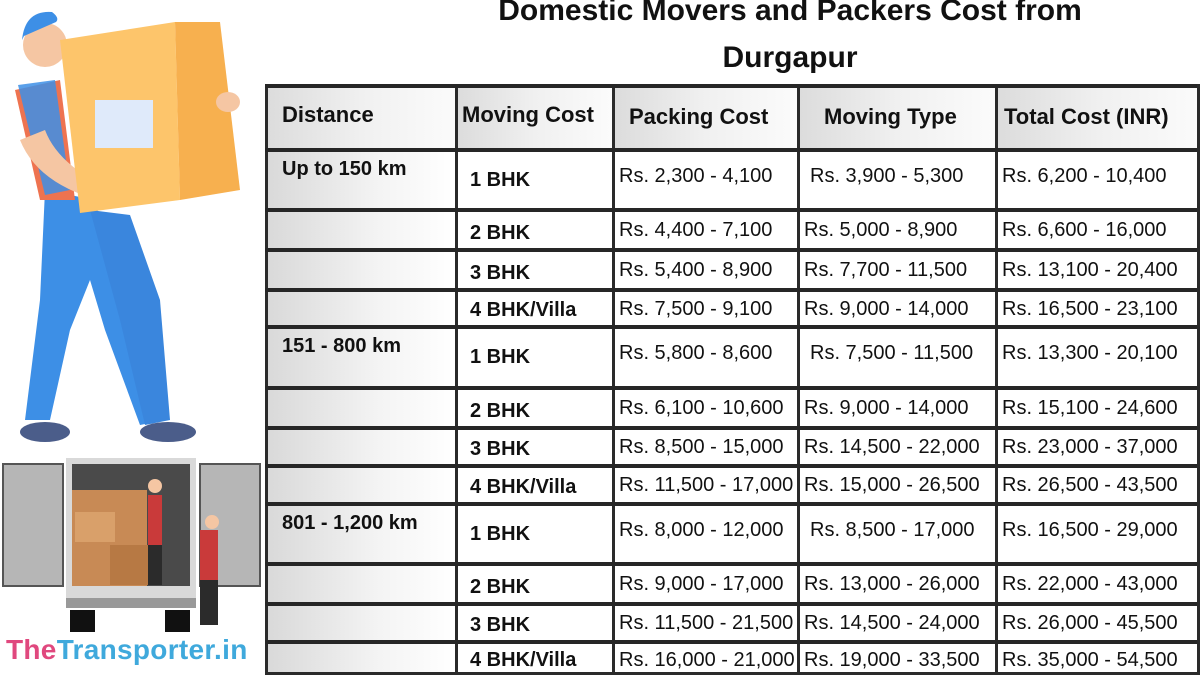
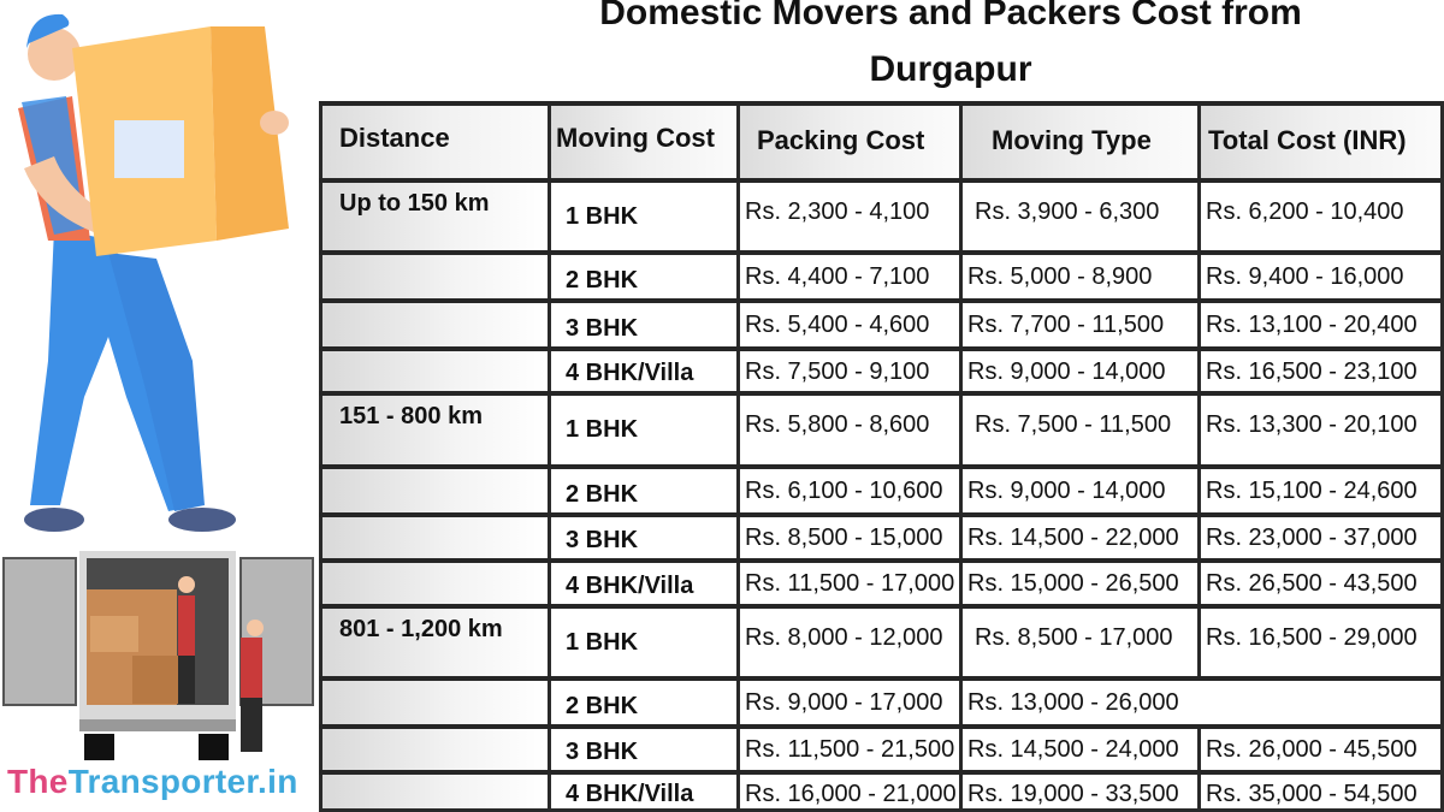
  Domestic Movers and Packers Cost from
  Durgapur
  TheTransporter.in
  Distance
  Moving Cost
  Packing Cost
  Moving Type
  Total Cost (INR)
  Up to 150 km
  1 BHK
  Rs. 2,300 - 4,100
- Rs. 3,900 - 5,300
+ Rs. 3,900 - 6,300
  Rs. 6,200 - 10,400
  2 BHK
  Rs. 4,400 - 7,100
  Rs. 5,000 - 8,900
- Rs. 6,600 - 16,000
+ Rs. 9,400 - 16,000
  3 BHK
- Rs. 5,400 - 8,900
+ Rs. 5,400 - 4,600
  Rs. 7,700 - 11,500
  Rs. 13,100 - 20,400
  4 BHK/Villa
  Rs. 7,500 - 9,100
  Rs. 9,000 - 14,000
  Rs. 16,500 - 23,100
  151 - 800 km
  1 BHK
  Rs. 5,800 - 8,600
  Rs. 7,500 - 11,500
  Rs. 13,300 - 20,100
  2 BHK
  Rs. 6,100 - 10,600
  Rs. 9,000 - 14,000
  Rs. 15,100 - 24,600
  3 BHK
  Rs. 8,500 - 15,000
  Rs. 14,500 - 22,000
  Rs. 23,000 - 37,000
  4 BHK/Villa
  Rs. 11,500 - 17,000
  Rs. 15,000 - 26,500
  Rs. 26,500 - 43,500
  801 - 1,200 km
  1 BHK
  Rs. 8,000 - 12,000
  Rs. 8,500 - 17,000
  Rs. 16,500 - 29,000
  2 BHK
  Rs. 9,000 - 17,000
  Rs. 13,000 - 26,000
- Rs. 22,000 - 43,000
  3 BHK
  Rs. 11,500 - 21,500
  Rs. 14,500 - 24,000
  Rs. 26,000 - 45,500
  4 BHK/Villa
  Rs. 16,000 - 21,000
  Rs. 19,000 - 33,500
  Rs. 35,000 - 54,500
